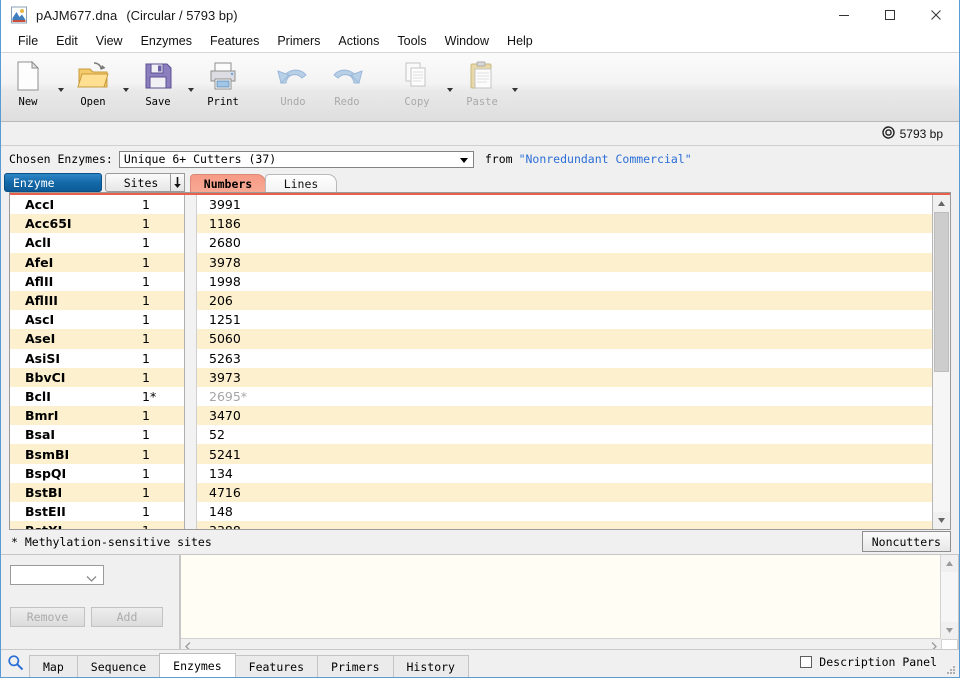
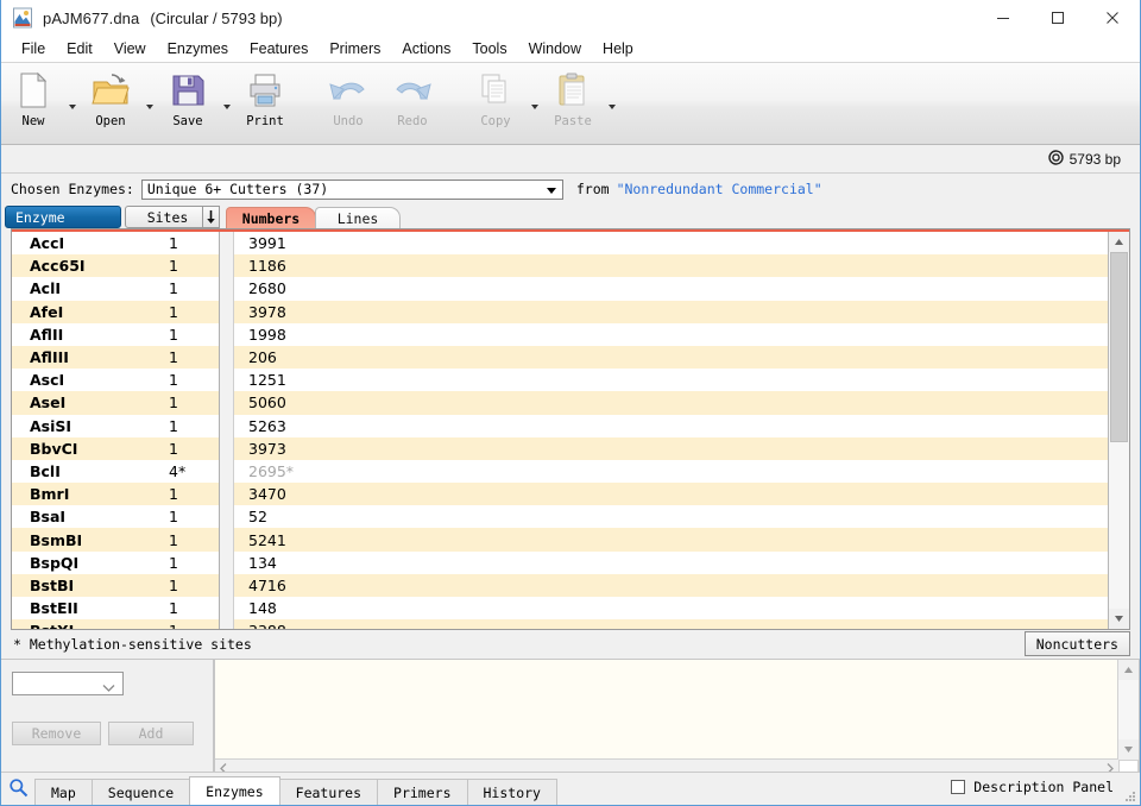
  pAJM677.dna
  (Circular / 5793 bp)
  File
  Edit
  View
  Enzymes
  Features
  Primers
  Actions
  Tools
  Window
  Help
  New
  Open
  Save
  Print
  Undo
  Redo
  Copy
  Paste
  5793 bp
  Chosen Enzymes:
  Unique 6+ Cutters (37)
  from
  "Nonredundant Commercial"
  Enzyme
  Sites
  Numbers
  Lines
  AccI
  1
  3991
  Acc65I
  1
  1186
  AclI
  1
  2680
  AfeI
  1
  3978
  AflII
  1
  1998
  AflIII
  1
  206
  AscI
  1
  1251
  AseI
  1
  5060
  AsiSI
  1
  5263
  BbvCI
  1
  3973
  BclI
- 1*
+ 4*
  2695*
  BmrI
  1
  3470
  BsaI
  1
  52
  BsmBI
  1
  5241
  BspQI
  1
  134
  BstBI
  1
  4716
  BstEII
  1
  148
  * Methylation-sensitive sites
  Noncutters
  Remove
  Add
  Map
  Sequence
  Enzymes
  Features
  Primers
  History
  Description Panel
